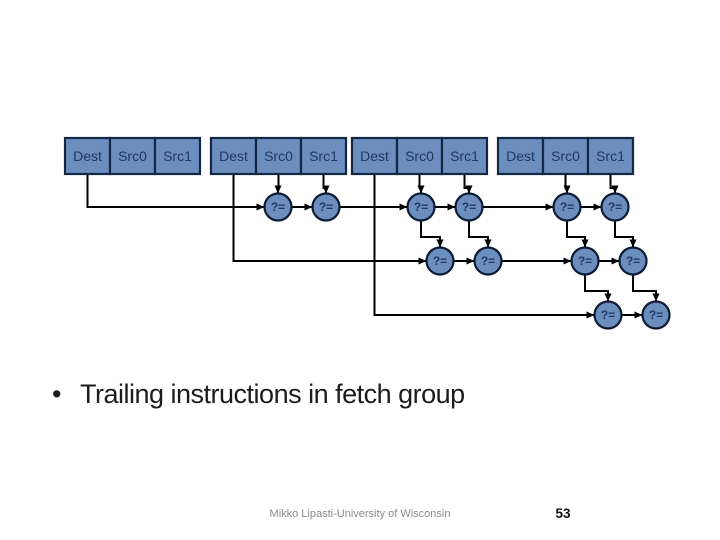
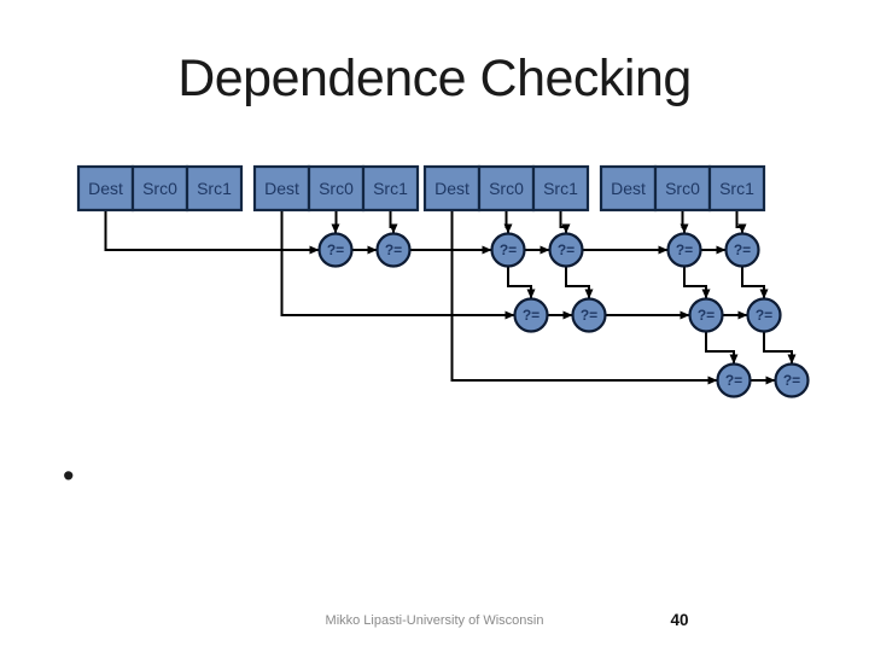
+ Dependence Checking
  ?=
  ?=
  ?=
  ?=
  ?=
  ?=
  ?=
  ?=
  ?=
  ?=
  ?=
  ?=
  Dest
  Src0
  Src1
  Dest
  Src0
  Src1
  Dest
  Src0
  Src1
  Dest
  Src0
  Src1
  •
- Trailing instructions in fetch group
  Mikko Lipasti-University of Wisconsin
- 53
+ 40
